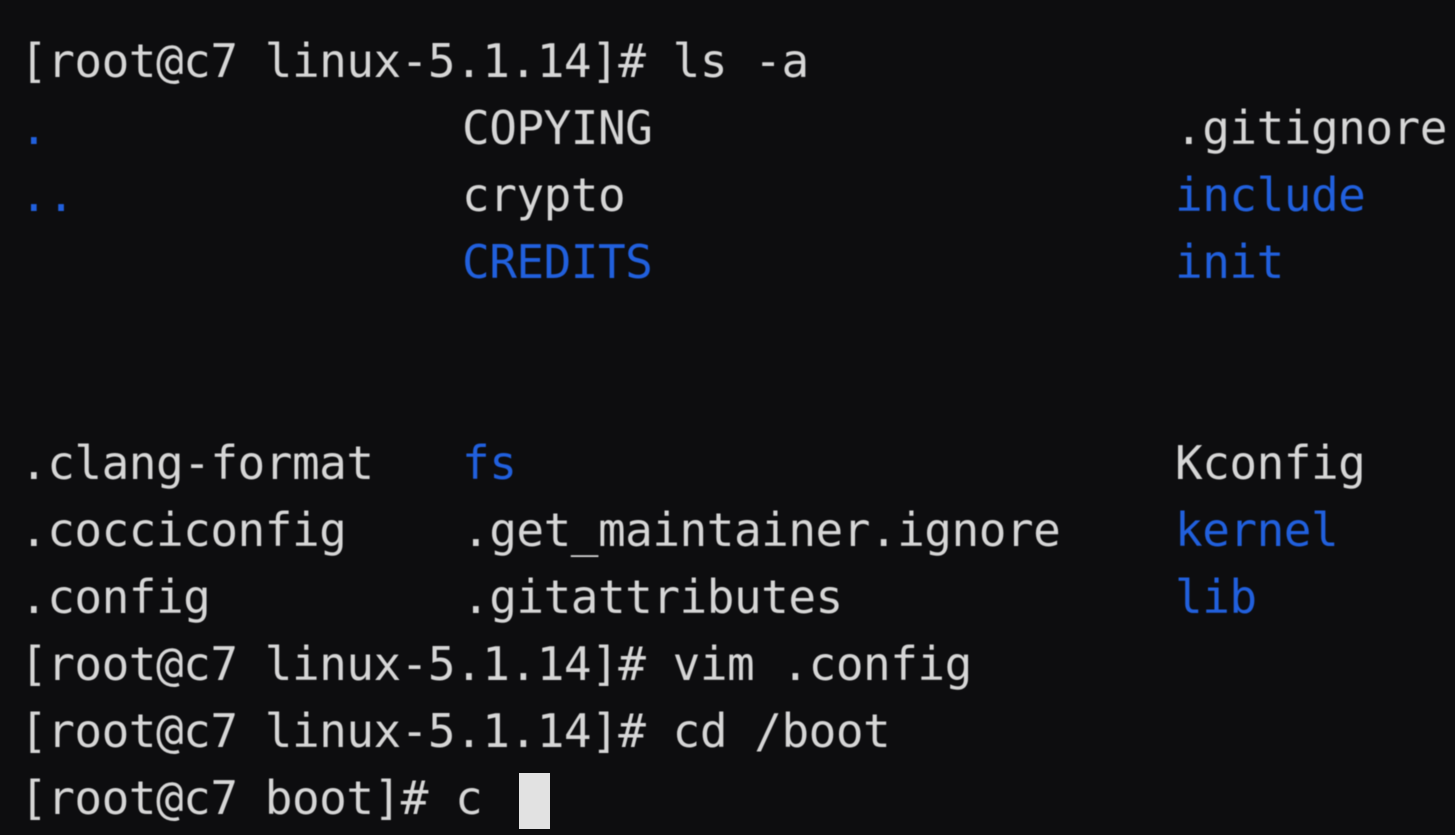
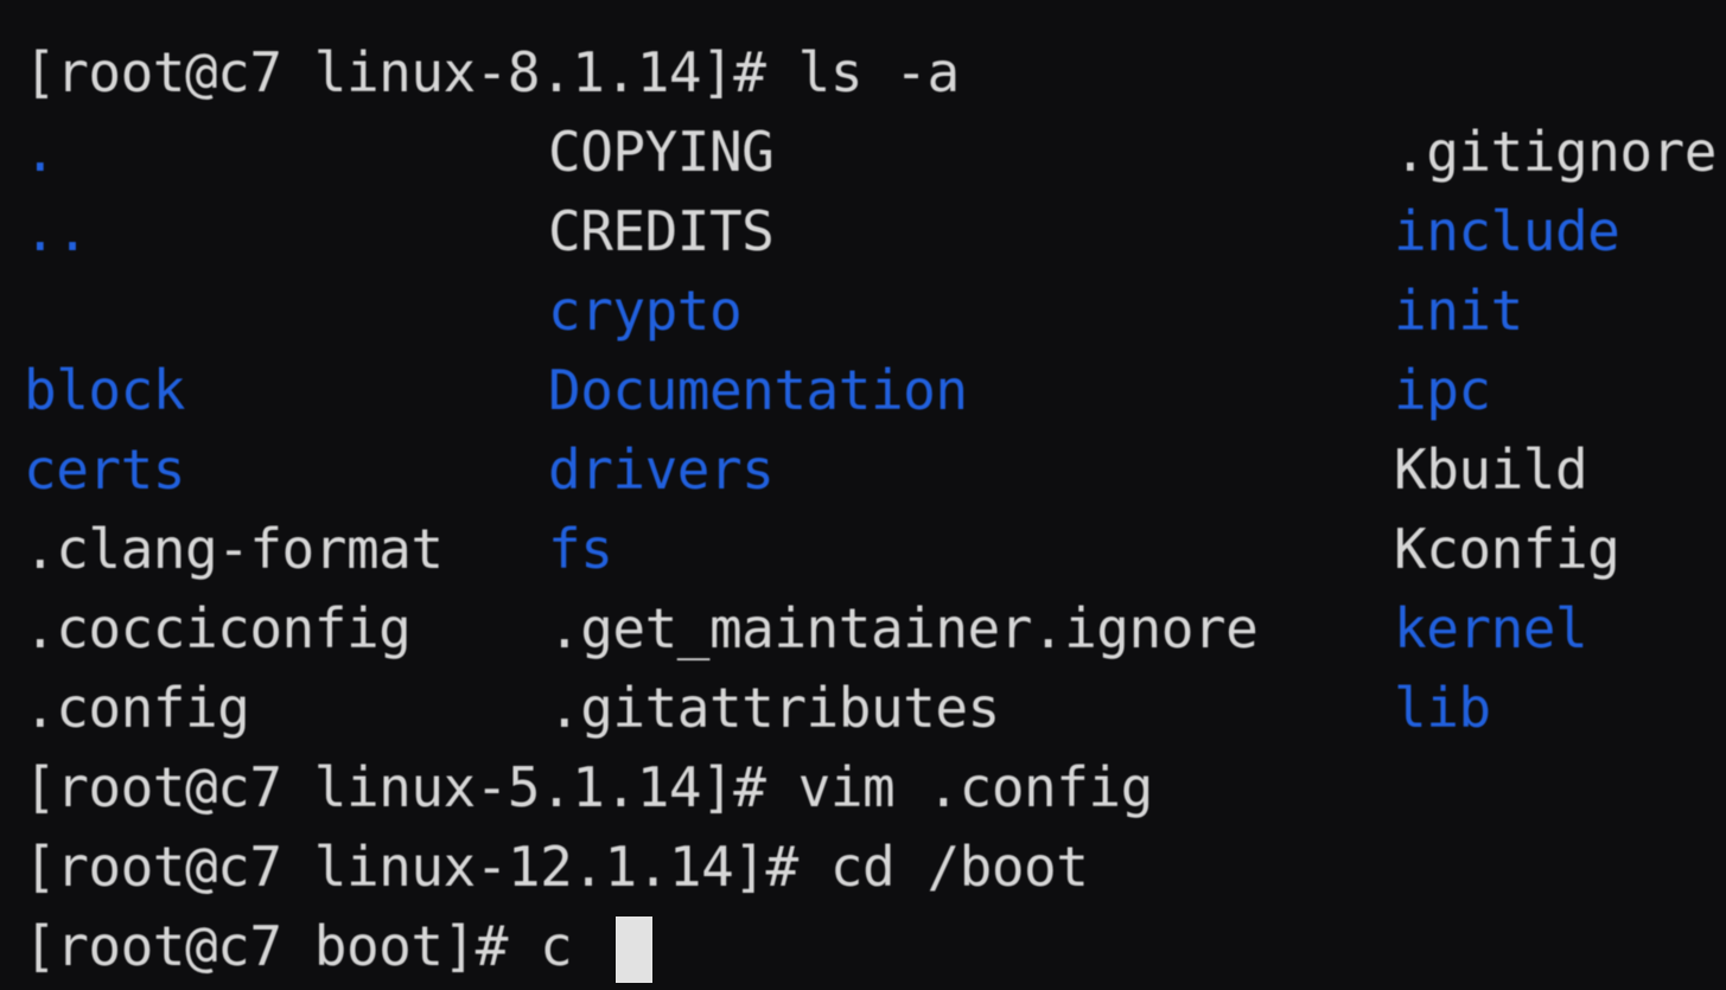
- [root@c7 linux-5.1.14]# ls -a
+ [root@c7 linux-8.1.14]# ls -a
  .
  COPYING
  .gitignore
  ..
- crypto
+ CREDITS
  include
- CREDITS
+ crypto
  init
+ block
+ Documentation
+ ipc
+ certs
+ drivers
+ Kbuild
  .clang-format
  fs
  Kconfig
  .cocciconfig
  .get_maintainer.ignore
  kernel
  .config
  .gitattributes
  lib
  [root@c7 linux-5.1.14]# vim .config
- [root@c7 linux-5.1.14]# cd /boot
+ [root@c7 linux-12.1.14]# cd /boot
  [root@c7 boot]# c
